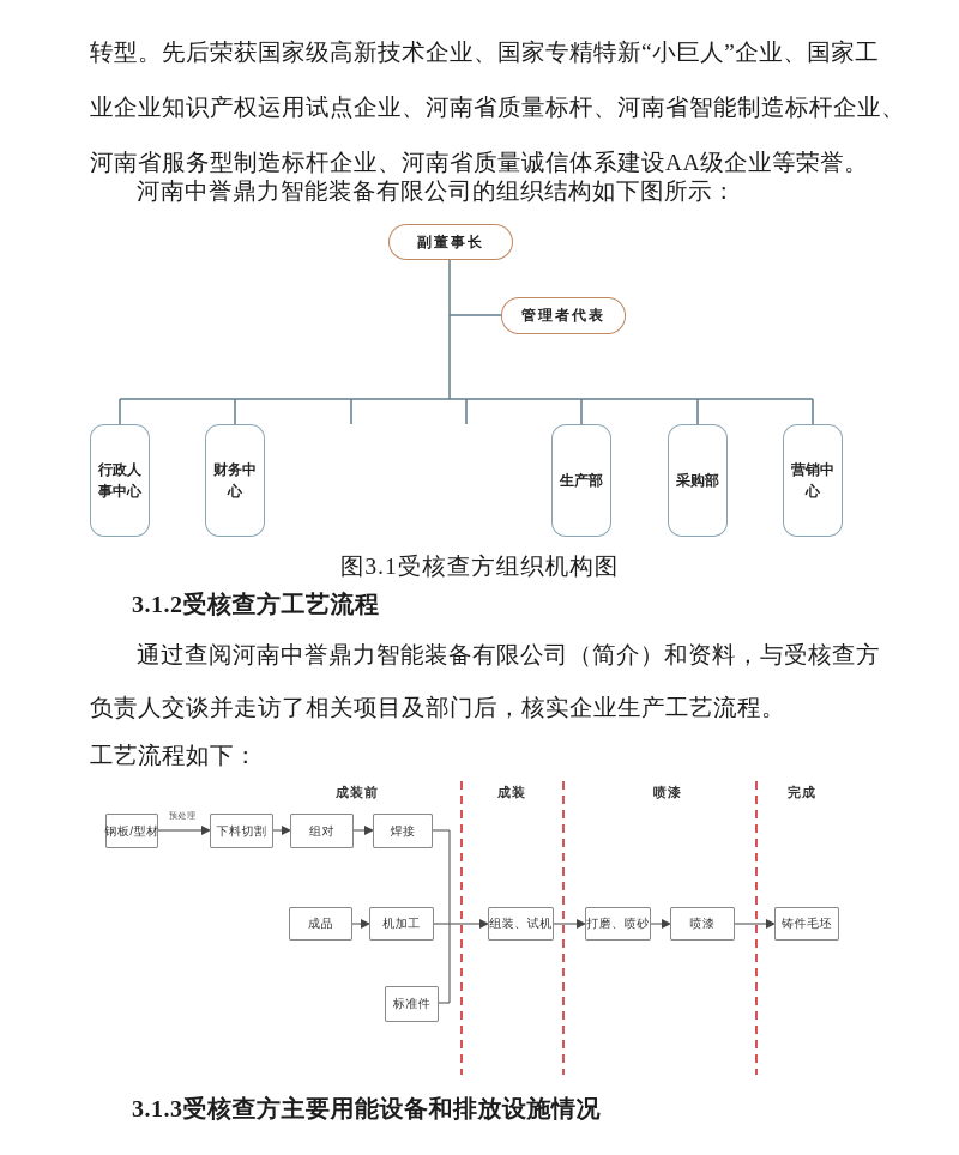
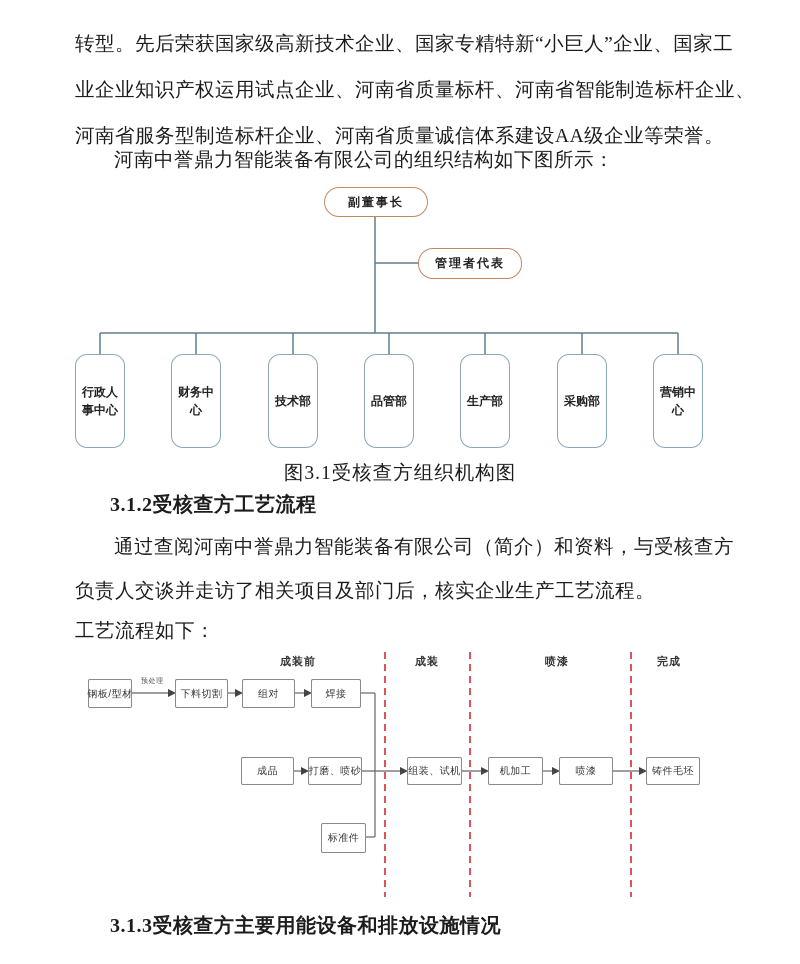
  转型。先后荣获国家级高新技术企业、国家专精特新“小巨人”企业、国家工
  业企业知识产权运用试点企业、河南省质量标杆、河南省智能制造标杆企业、
  河南省服务型制造标杆企业、河南省质量诚信体系建设AA级企业等荣誉。
  河南中誉鼎力智能装备有限公司的组织结构如下图所示：
  副董事长
  管理者代表
  行政人事中心
  财务中心
+ 技术部
+ 品管部
  生产部
  采购部
  营销中心
  图3.1受核查方组织机构图
  3.1.2受核查方工艺流程
  通过查阅河南中誉鼎力智能装备有限公司（简介）和资料，与受核查方
  负责人交谈并走访了相关项目及部门后，核实企业生产工艺流程。
  工艺流程如下：
  成装前
  成装
  喷漆
  完成
  钢板/型材
  下料切割
  组对
  焊接
  成品
- 机加工
+ 打磨、喷砂
  组装、试机
- 打磨、喷砂
+ 机加工
  喷漆
  铸件毛坯
  标准件
  3.1.3受核查方主要用能设备和排放设施情况
